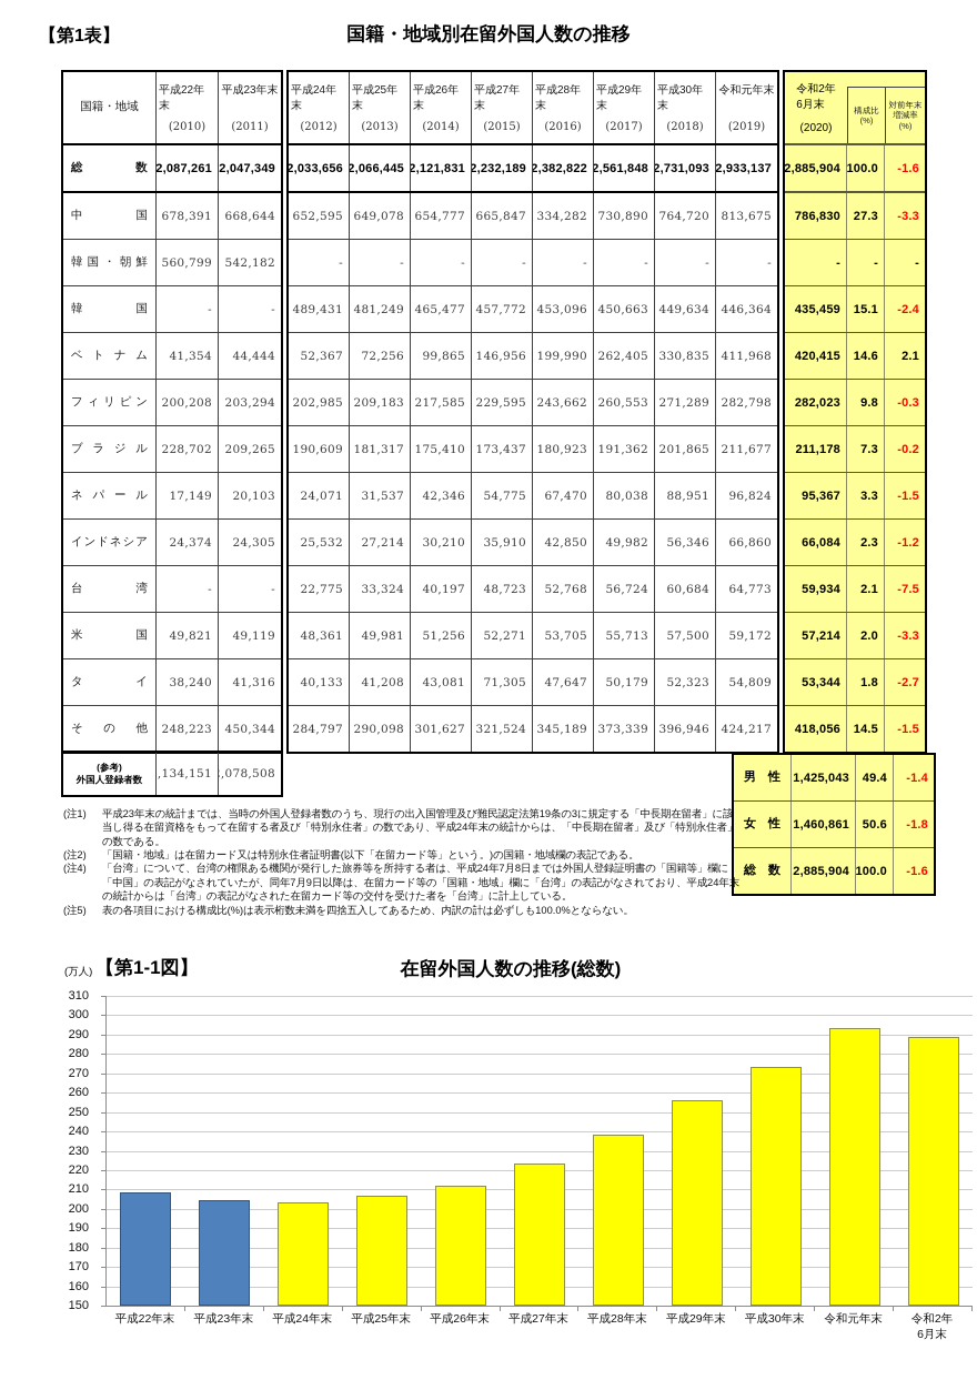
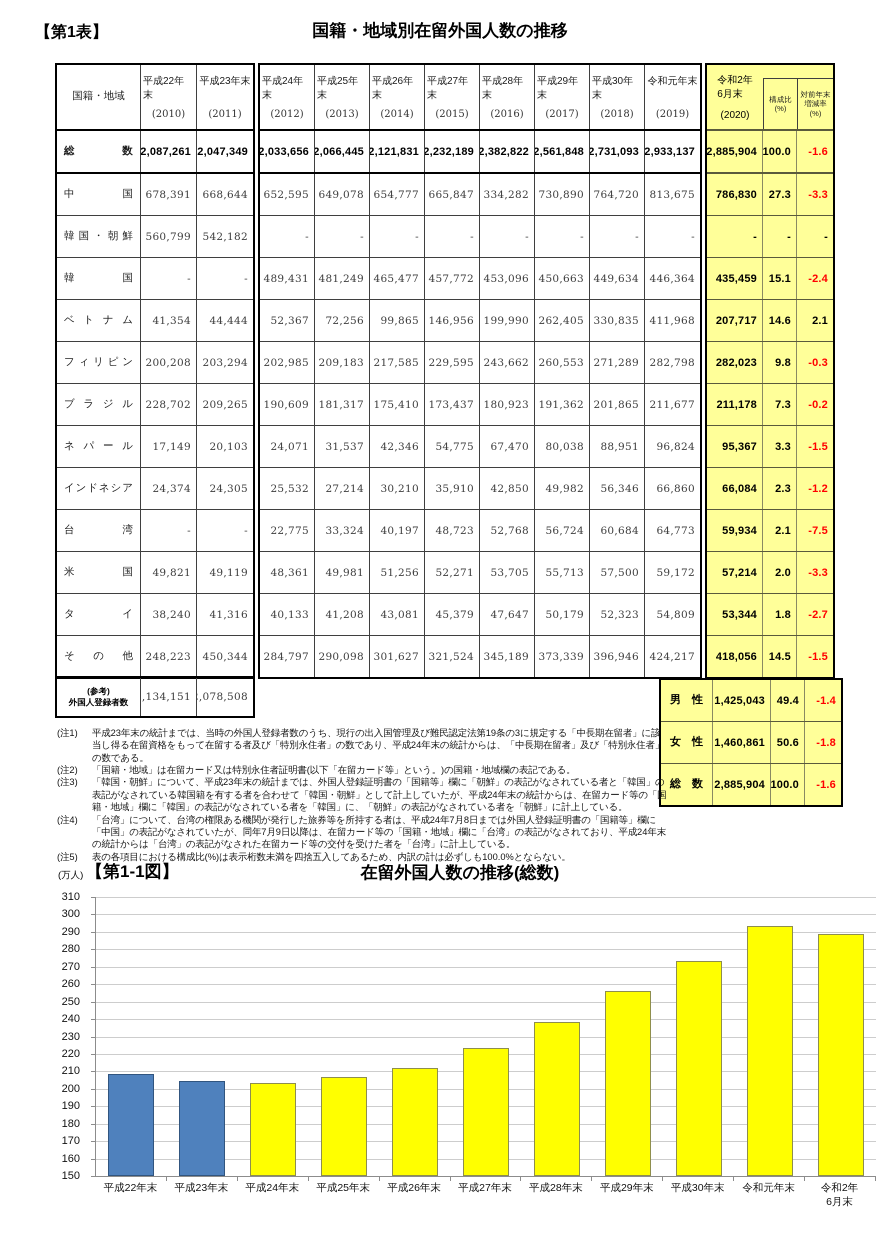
  【第1表】
  国籍・地域別在留外国人数の推移
  国籍・地域
  平成22年末
  (2010)
  平成23年末
  (2011)
  総
  数
  2,087,261
  2,047,349
  中
  国
  678,391
  668,644
  韓
  国
  ・
  朝
  鮮
  560,799
  542,182
  韓
  国
  -
  -
  ベ
  ト
  ナ
  ム
  41,354
  44,444
  フ
  ィ
  リ
  ピ
  ン
  200,208
  203,294
  ブ
  ラ
  ジ
  ル
  228,702
  209,265
  ネ
  パ
  ー
  ル
  17,149
  20,103
  イ
  ン
  ド
  ネ
  シ
  ア
  24,374
  24,305
  台
  湾
  -
  -
  米
  国
  49,821
  49,119
  タ
  イ
  38,240
  41,316
  そ
  の
  他
  248,223
  450,344
  平成24年末
  (2012)
  平成25年末
  (2013)
  平成26年末
  (2014)
  平成27年末
  (2015)
  平成28年末
  (2016)
  平成29年末
  (2017)
  平成30年末
  (2018)
  令和元年末
  (2019)
  2,033,656
  2,066,445
  2,121,831
  2,232,189
  2,382,822
  2,561,848
  2,731,093
  2,933,137
  652,595
  649,078
  654,777
  665,847
  334,282
  730,890
  764,720
  813,675
  -
  -
  -
  -
  -
  -
  -
  -
  489,431
  481,249
  465,477
  457,772
  453,096
  450,663
  449,634
  446,364
  52,367
  72,256
  99,865
  146,956
  199,990
  262,405
  330,835
  411,968
  202,985
  209,183
  217,585
  229,595
  243,662
  260,553
  271,289
  282,798
  190,609
  181,317
  175,410
  173,437
  180,923
  191,362
  201,865
  211,677
  24,071
  31,537
  42,346
  54,775
  67,470
  80,038
  88,951
  96,824
  25,532
  27,214
  30,210
  35,910
  42,850
  49,982
  56,346
  66,860
  22,775
  33,324
  40,197
  48,723
  52,768
  56,724
  60,684
  64,773
  48,361
  49,981
  51,256
  52,271
  53,705
  55,713
  57,500
  59,172
  40,133
  41,208
  43,081
- 71,305
+ 45,379
  47,647
  50,179
  52,323
  54,809
  284,797
  290,098
  301,627
  321,524
  345,189
  373,339
  396,946
  424,217
  令和2年
  6月末
  (2020)
  構成比
  (%)
  対前年末
  増減率
  (%)
  2,885,904
  100.0
  -1.6
  786,830
  27.3
  -3.3
  -
  -
  -
  435,459
  15.1
  -2.4
- 420,415
+ 207,717
  14.6
  2.1
  282,023
  9.8
  -0.3
  211,178
  7.3
  -0.2
  95,367
  3.3
  -1.5
  66,084
  2.3
  -1.2
  59,934
  2.1
  -7.5
  57,214
  2.0
  -3.3
  53,344
  1.8
  -2.7
  418,056
  14.5
  -1.5
  (参考)
  外国人登録者数
  ,134,151
  ,078,508
  男
  性
  1,425,043
  49.4
  -1.4
  女
  性
  1,460,861
  50.6
  -1.8
  総
  数
  2,885,904
  100.0
  -1.6
  (注1)
  平成23年末の統計までは、当時の外国人登録者数のうち、現行の出入国管理及び難民認定法第19条の3に規定する「中長期在留者」に該当し得る在留資格をもって在留する者及び「特別永住者」の数であり、平成24年末の統計からは、「中長期在留者」及び「特別永住者」の数である。
  (注2)
  「国籍・地域」は在留カード又は特別永住者証明書(以下「在留カード等」という。)の国籍・地域欄の表記である。
+ (注3)
+ 「韓国・朝鮮」について、平成23年末の統計までは、外国人登録証明書の「国籍等」欄に「朝鮮」の表記がなされている者と「韓国」の表記がなされている韓国籍を有する者を合わせて「韓国・朝鮮」として計上していたが、平成24年末の統計からは、在留カード等の「国籍・地域」欄に「韓国」の表記がなされている者を「韓国」に、「朝鮮」の表記がなされている者を「朝鮮」に計上している。
  (注4)
  「台湾」について、台湾の権限ある機関が発行した旅券等を所持する者は、平成24年7月8日までは外国人登録証明書の「国籍等」欄に「中国」の表記がなされていたが、同年7月9日以降は、在留カード等の「国籍・地域」欄に「台湾」の表記がなされており、平成24年末の統計からは「台湾」の表記がなされた在留カード等の交付を受けた者を「台湾」に計上している。
  (注5)
  表の各項目における構成比(%)は表示桁数未満を四捨五入してあるため、内訳の計は必ずしも100.0%とならない。
  (万人)
  【第1-1図】
  在留外国人数の推移(総数)
  150
  160
  170
  180
  190
  200
  210
  220
  230
  240
  250
  260
  270
  280
  290
  300
  310
  平成22年末
  平成23年末
  平成24年末
  平成25年末
  平成26年末
  平成27年末
  平成28年末
  平成29年末
  平成30年末
  令和元年末
  令和2年
  6月末
